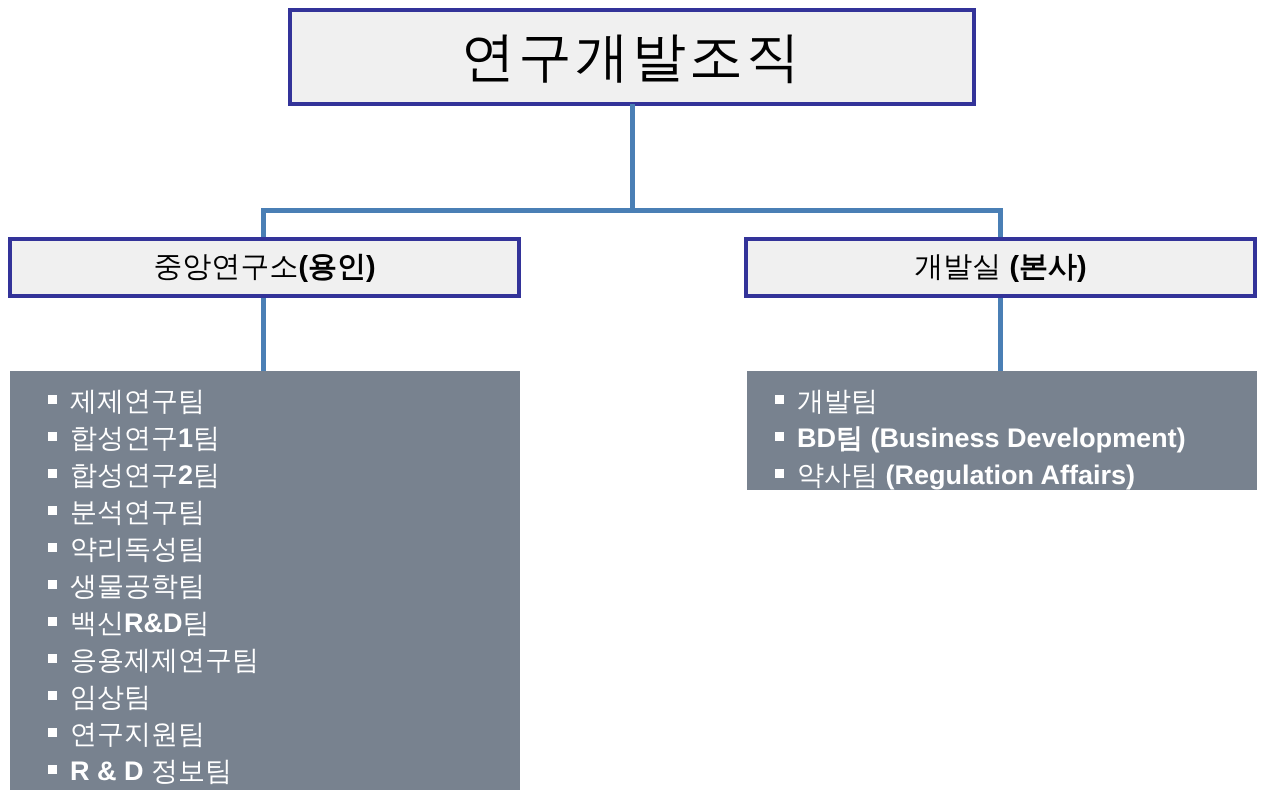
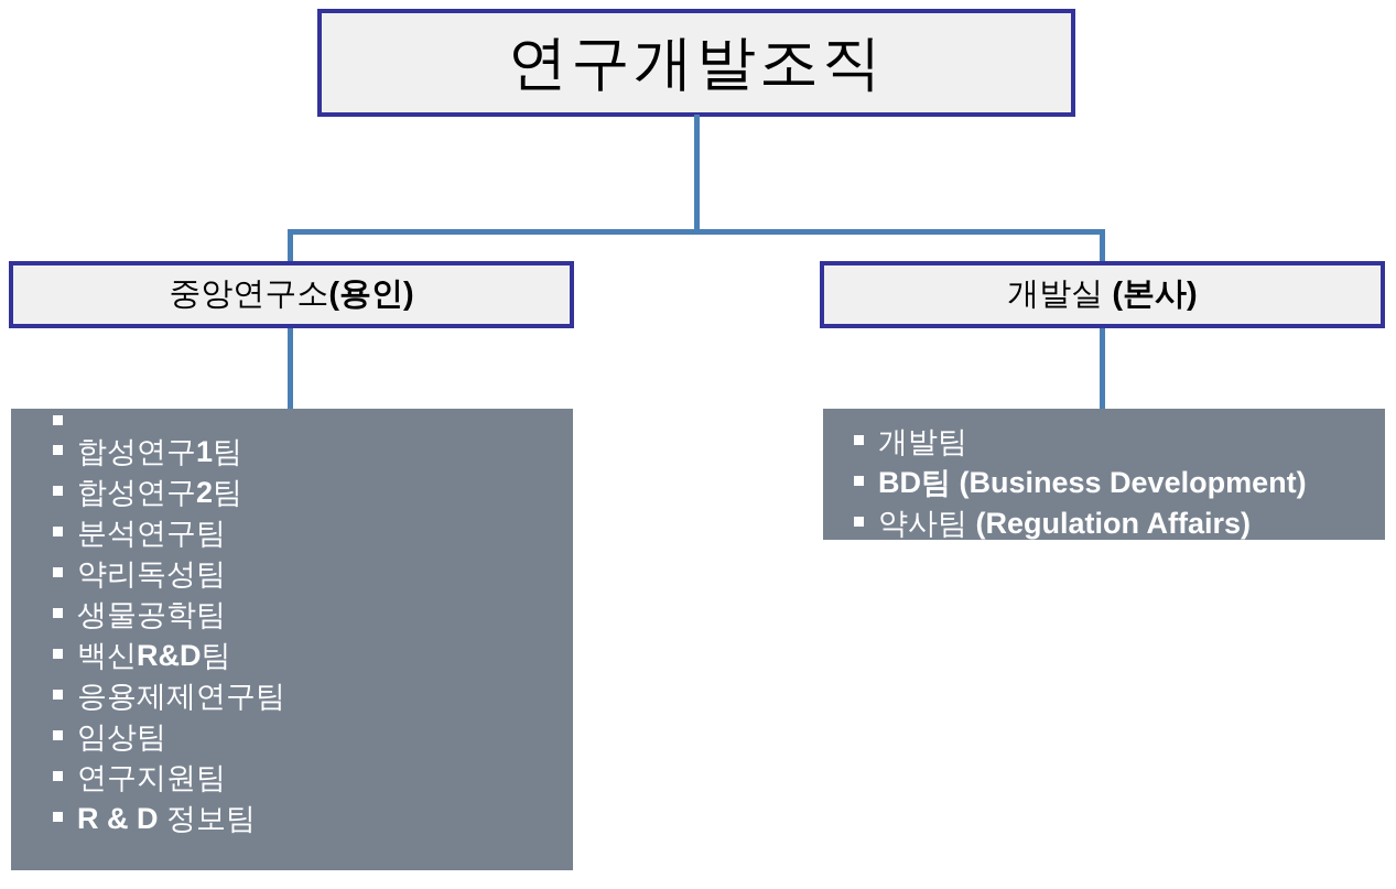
  연구개발조직
  중앙연구소(용인)
  개발실 (본사)
- 제제연구팀
  합성연구1팀
  합성연구2팀
  분석연구팀
  약리독성팀
  생물공학팀
  백신R&D팀
  응용제제연구팀
  임상팀
  연구지원팀
  R & D 정보팀
  개발팀
  BD팀 (Business Development)
  약사팀 (Regulation Affairs)
